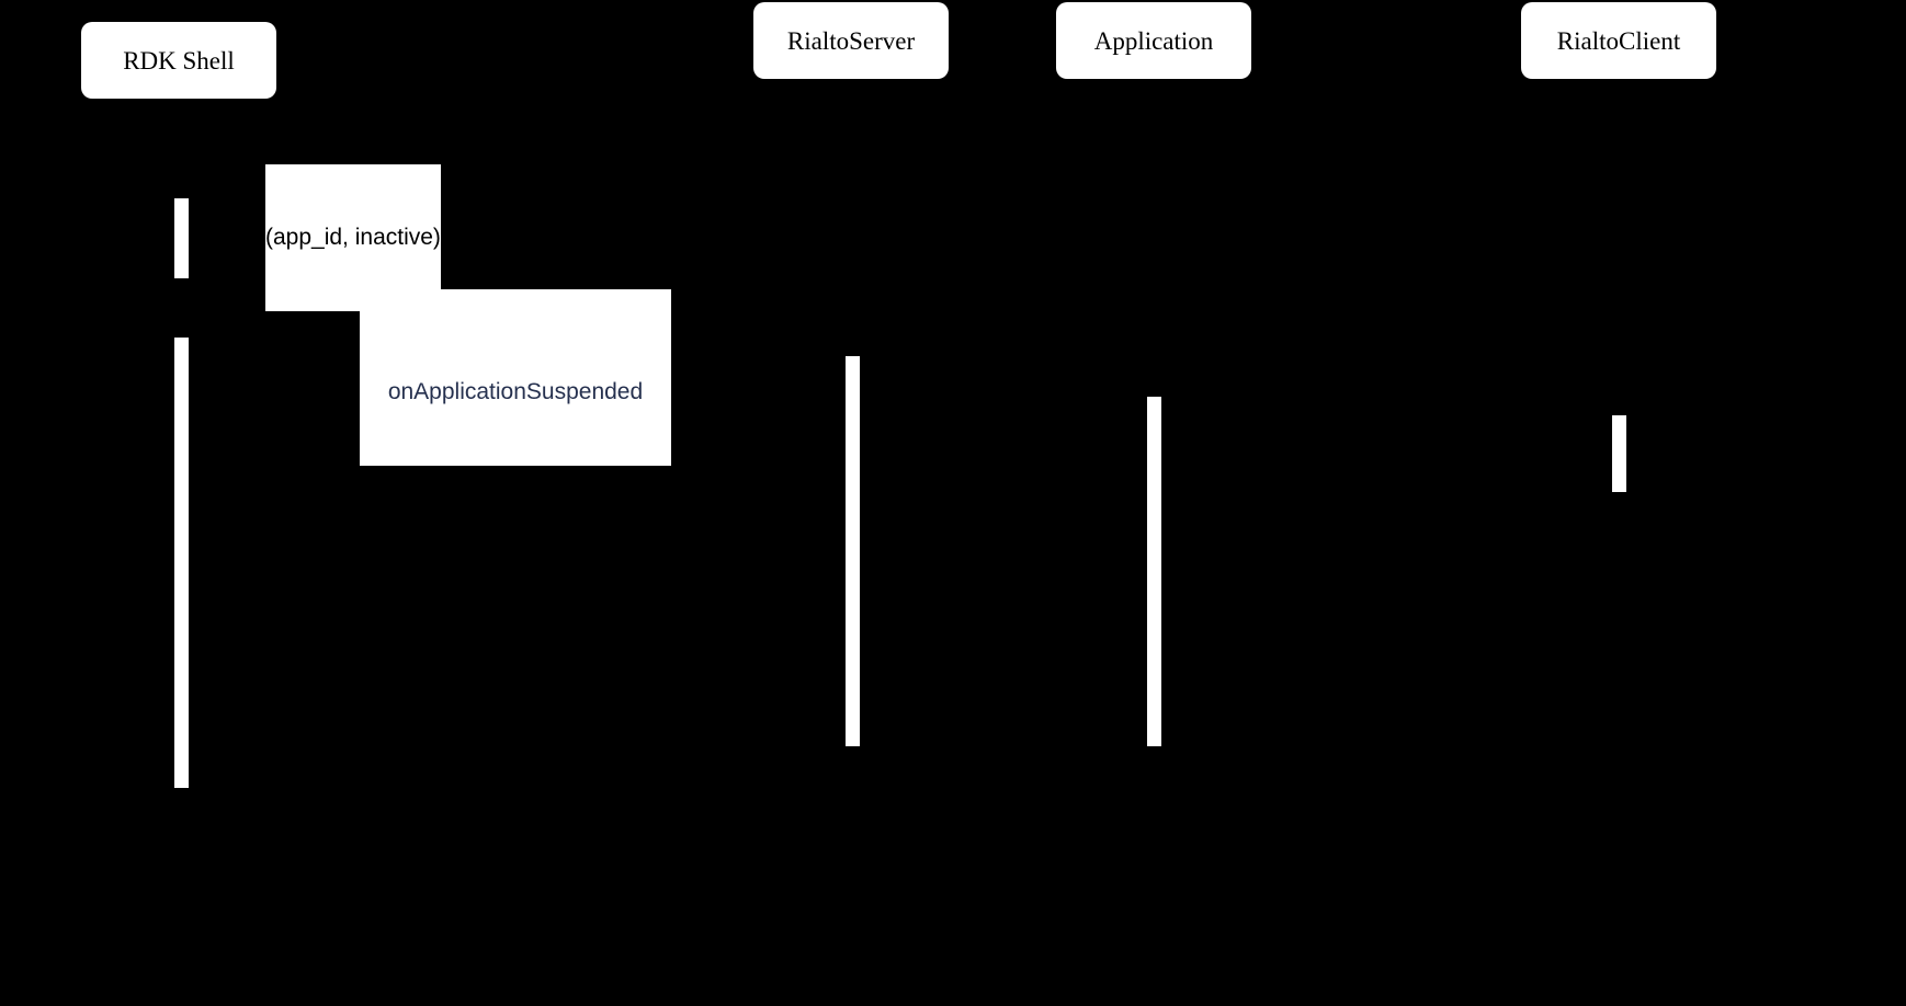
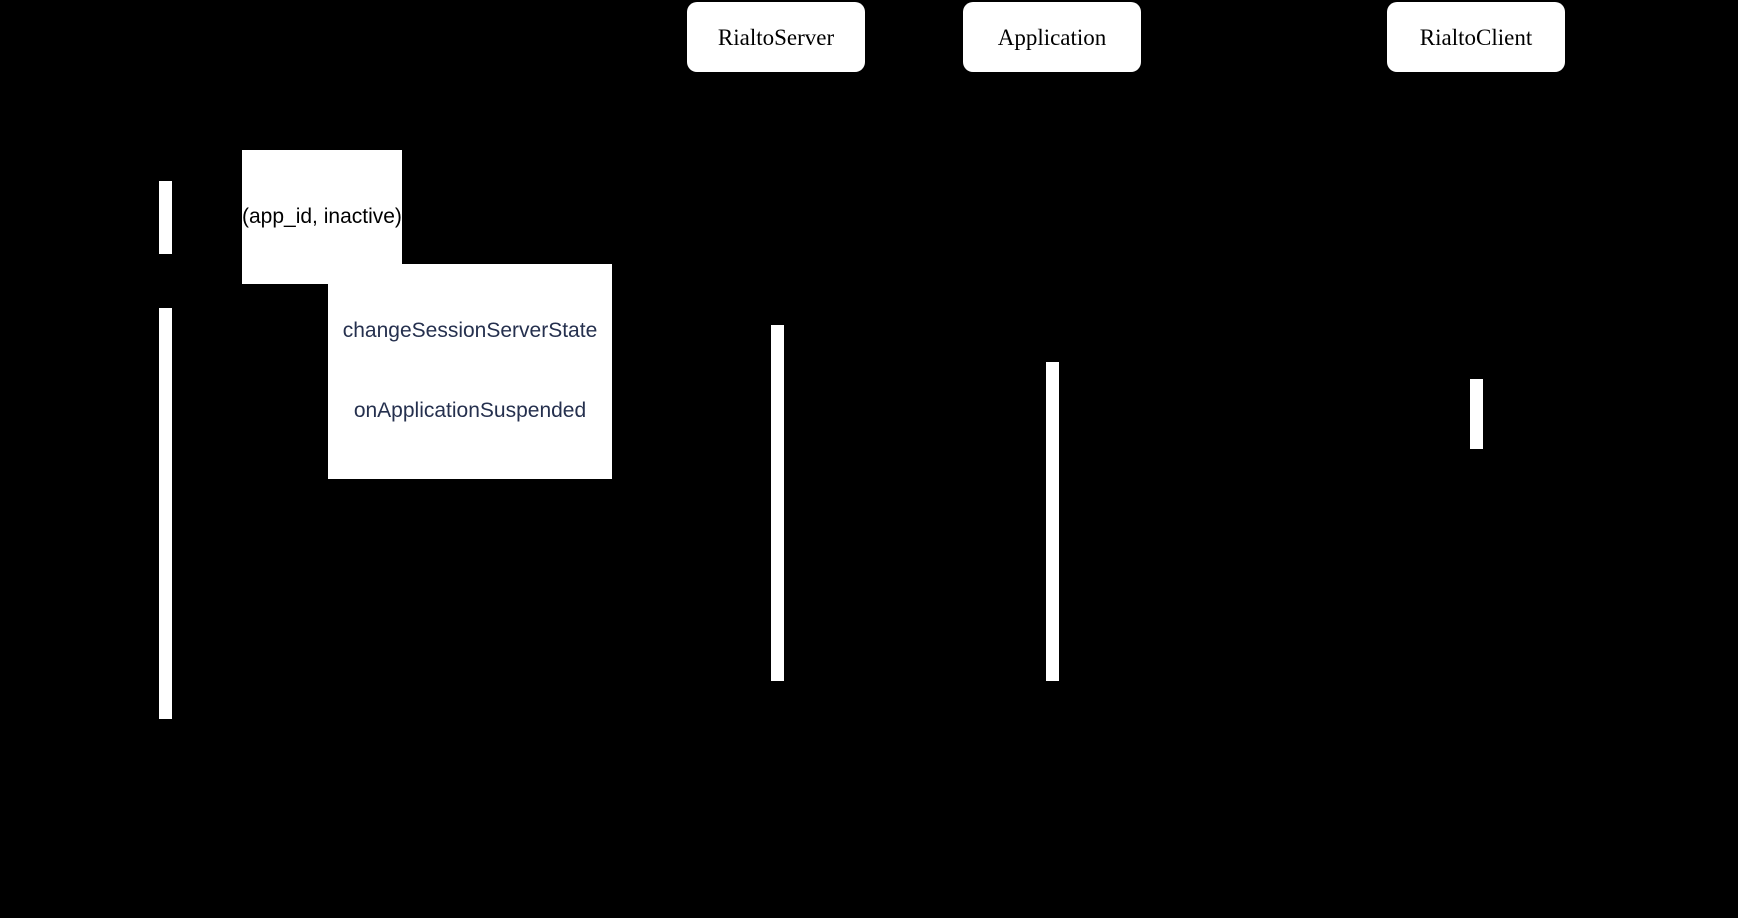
- RDK Shell
  RialtoServer
  Application
  RialtoClient
  (app_id, inactive)
+ changeSessionServerState
  onApplicationSuspended
